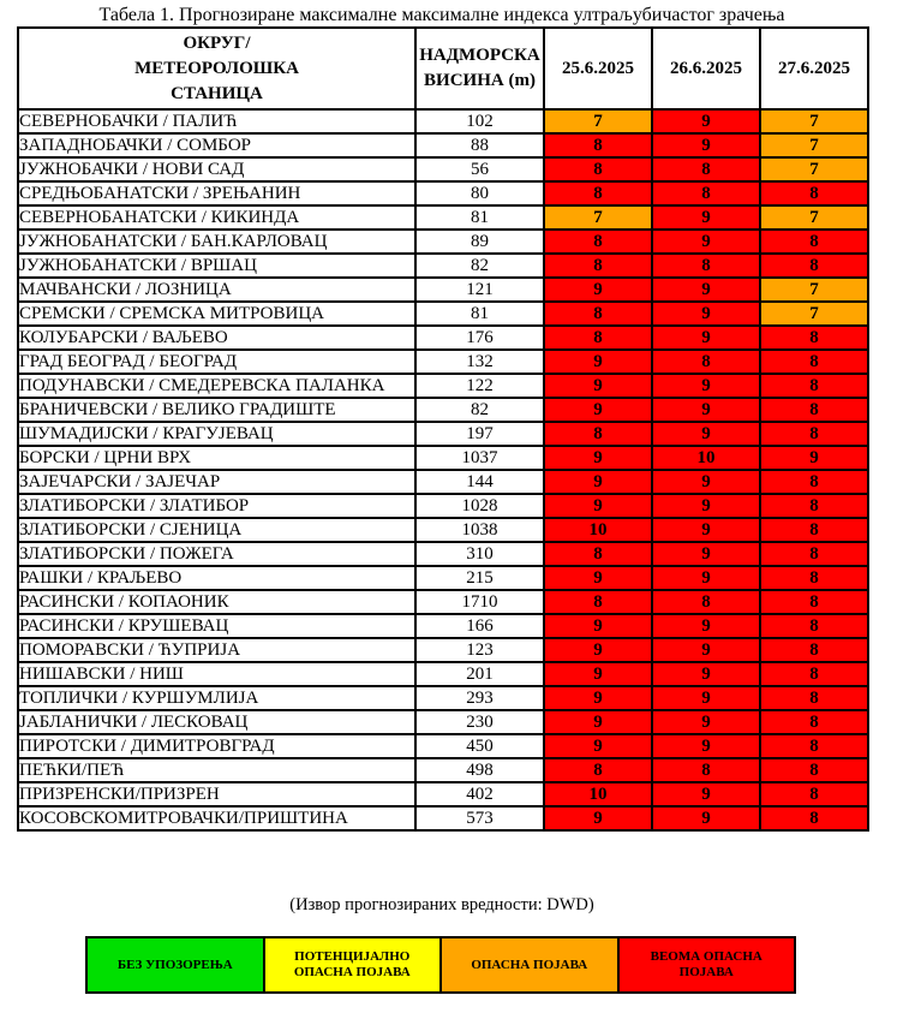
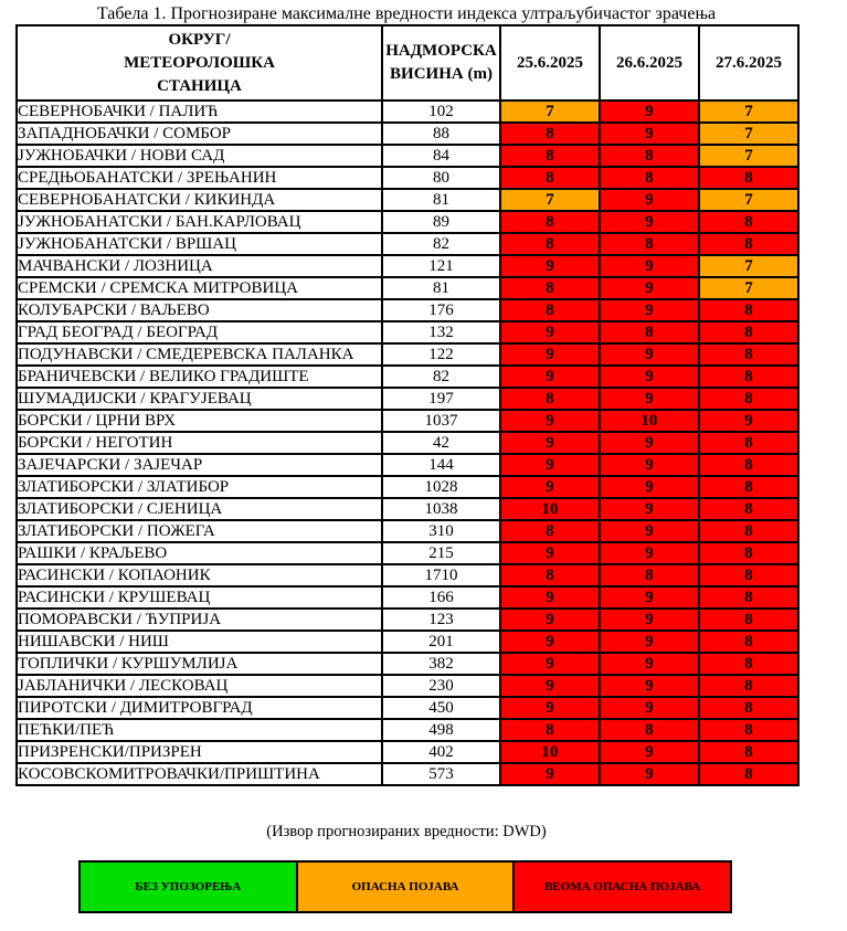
- Табела 1. Прогнозиране максималне максималне индекса ултраљубичастог зрачења
+ Табела 1. Прогнозиране максималне вредности индекса ултраљубичастог зрачења
  ОКРУГ/ МЕТЕОРОЛОШКА СТАНИЦА	НАДМОРСКА ВИСИНА (m)	25.6.2025	26.6.2025	27.6.2025
  СЕВЕРНОБАЧКИ / ПАЛИЋ	102	7	9	7
  ЗАПАДНОБАЧКИ / СОМБОР	88	8	9	7
- ЈУЖНОБАЧКИ / НОВИ САД	56	8	8	7
+ ЈУЖНОБАЧКИ / НОВИ САД	84	8	8	7
  СРЕДЊОБАНАТСКИ / ЗРЕЊАНИН	80	8	8	8
  СЕВЕРНОБАНАТСКИ / КИКИНДА	81	7	9	7
  ЈУЖНОБАНАТСКИ / БАН.КАРЛОВАЦ	89	8	9	8
  ЈУЖНОБАНАТСКИ / ВРШАЦ	82	8	8	8
  МАЧВАНСКИ / ЛОЗНИЦА	121	9	9	7
  СРЕМСКИ / СРЕМСКА МИТРОВИЦА	81	8	9	7
  КОЛУБАРСКИ / ВАЉЕВО	176	8	9	8
  ГРАД БЕОГРАД / БЕОГРАД	132	9	8	8
  ПОДУНАВСКИ / СМЕДЕРЕВСКА ПАЛАНКА	122	9	9	8
  БРАНИЧЕВСКИ / ВЕЛИКО ГРАДИШТЕ	82	9	9	8
  ШУМАДИЈСКИ / КРАГУЈЕВАЦ	197	8	9	8
  БОРСКИ / ЦРНИ ВРХ	1037	9	10	9
+ БОРСКИ / НЕГОТИН	42	9	9	8
  ЗАЈЕЧАРСКИ / ЗАЈЕЧАР	144	9	9	8
  ЗЛАТИБОРСКИ / ЗЛАТИБОР	1028	9	9	8
  ЗЛАТИБОРСКИ / СЈЕНИЦА	1038	10	9	8
  ЗЛАТИБОРСКИ / ПОЖЕГА	310	8	9	8
  РАШКИ / КРАЉЕВО	215	9	9	8
  РАСИНСКИ / КОПАОНИК	1710	8	8	8
  РАСИНСКИ / КРУШЕВАЦ	166	9	9	8
  ПОМОРАВСКИ / ЋУПРИЈА	123	9	9	8
  НИШАВСКИ / НИШ	201	9	9	8
- ТОПЛИЧКИ / КУРШУМЛИЈА	293	9	9	8
+ ТОПЛИЧКИ / КУРШУМЛИЈА	382	9	9	8
  ЈАБЛАНИЧКИ / ЛЕСКОВАЦ	230	9	9	8
  ПИРОТСКИ / ДИМИТРОВГРАД	450	9	9	8
  ПЕЋКИ/ПЕЋ	498	8	8	8
  ПРИЗРЕНСКИ/ПРИЗРЕН	402	10	9	8
  КОСОВСКОМИТРОВАЧКИ/ПРИШТИНА	573	9	9	8
  (Извор прогнозираних вредности: DWD)
  БЕЗ УПОЗОРЕЊА
- ПОТЕНЦИЈАЛНО ОПАСНА ПОЈАВА
  ОПАСНА ПОЈАВА
  ВЕОМА ОПАСНА ПОЈАВА
